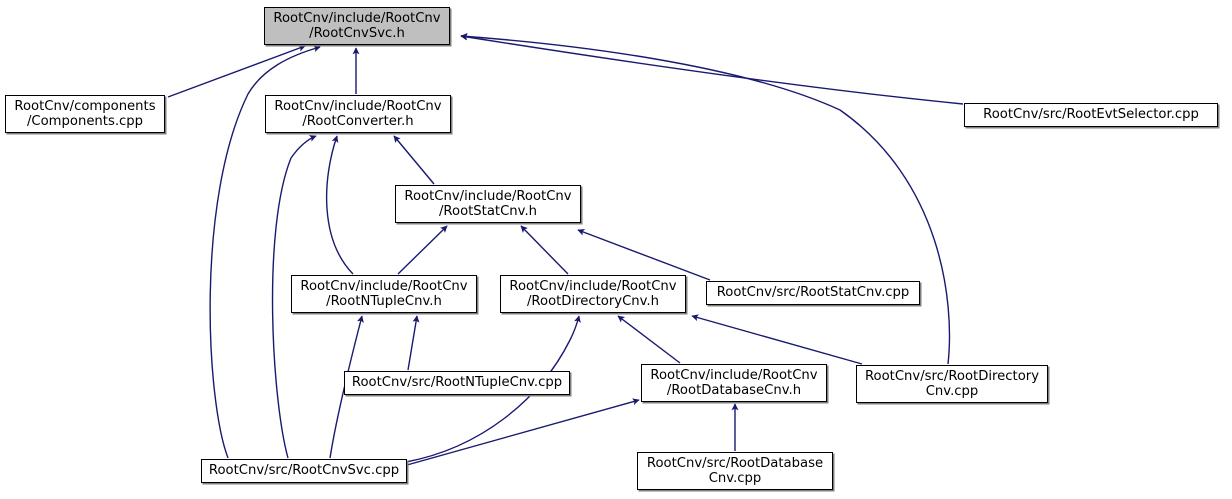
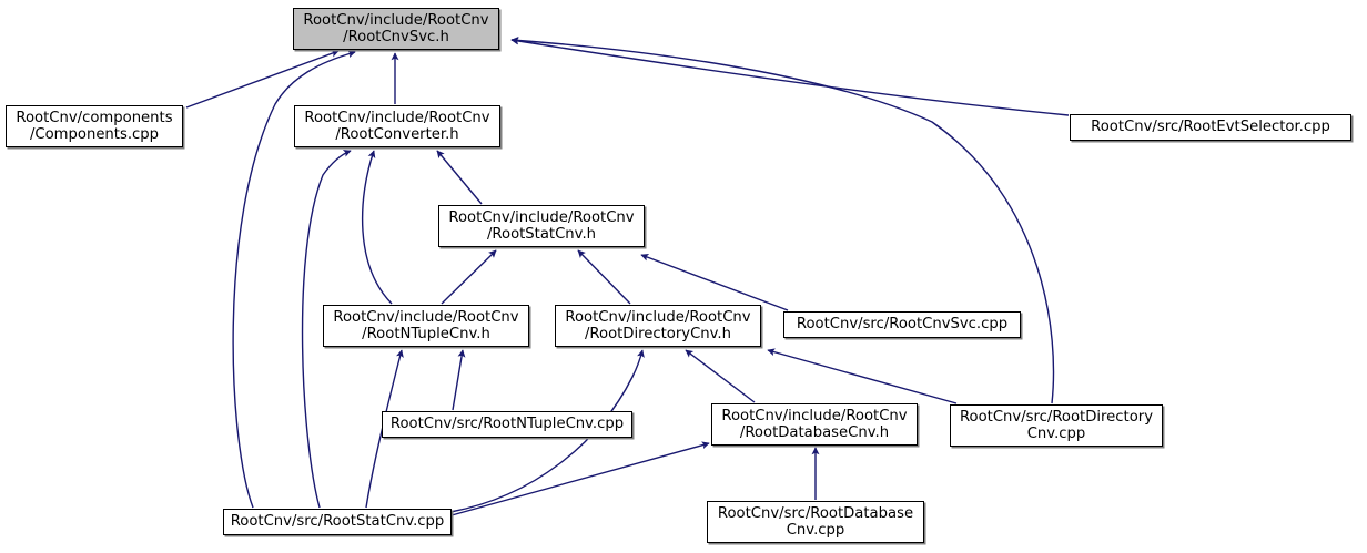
  RootCnv/include/RootCnv
  /RootCnvSvc.h
  RootCnv/components
  /Components.cpp
  RootCnv/include/RootCnv
  /RootConverter.h
  RootCnv/src/RootEvtSelector.cpp
  RootCnv/include/RootCnv
  /RootStatCnv.h
  RootCnv/include/RootCnv
  /RootNTupleCnv.h
  RootCnv/include/RootCnv
  /RootDirectoryCnv.h
- RootCnv/src/RootStatCnv.cpp
+ RootCnv/src/RootCnvSvc.cpp
  RootCnv/src/RootNTupleCnv.cpp
  RootCnv/include/RootCnv
  /RootDatabaseCnv.h
  RootCnv/src/RootDirectory
  Cnv.cpp
- RootCnv/src/RootCnvSvc.cpp
+ RootCnv/src/RootStatCnv.cpp
  RootCnv/src/RootDatabase
  Cnv.cpp
